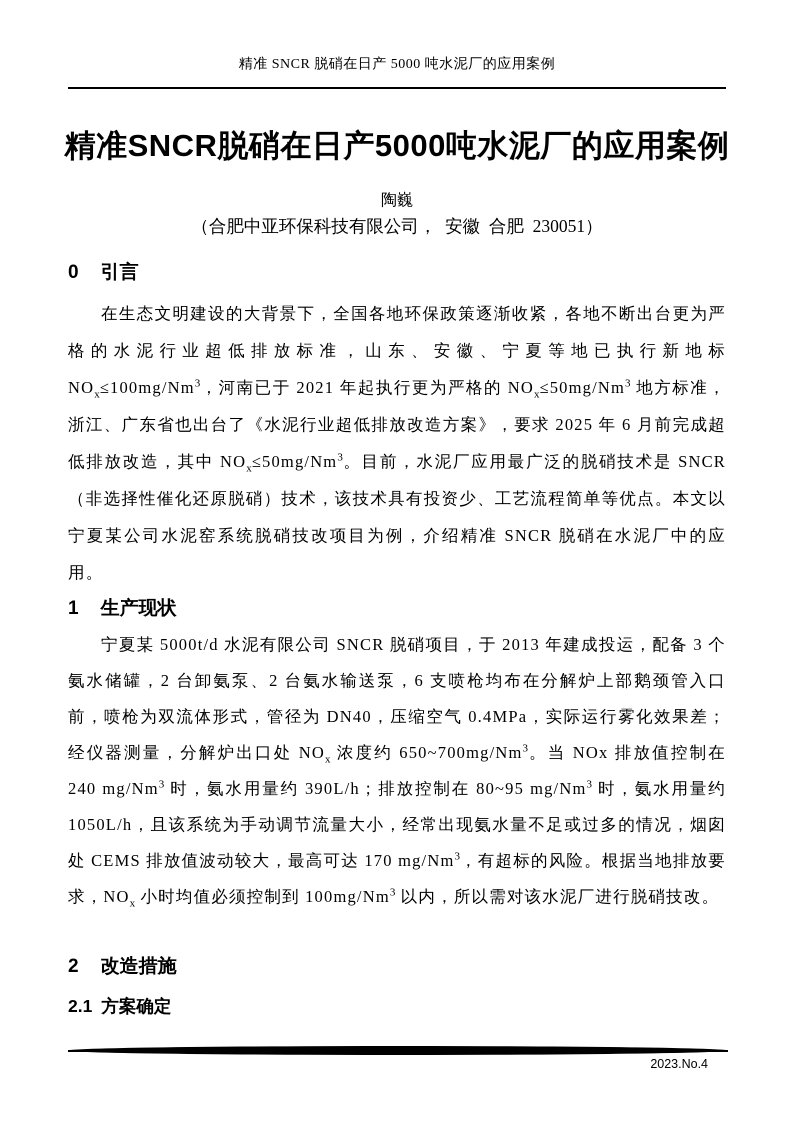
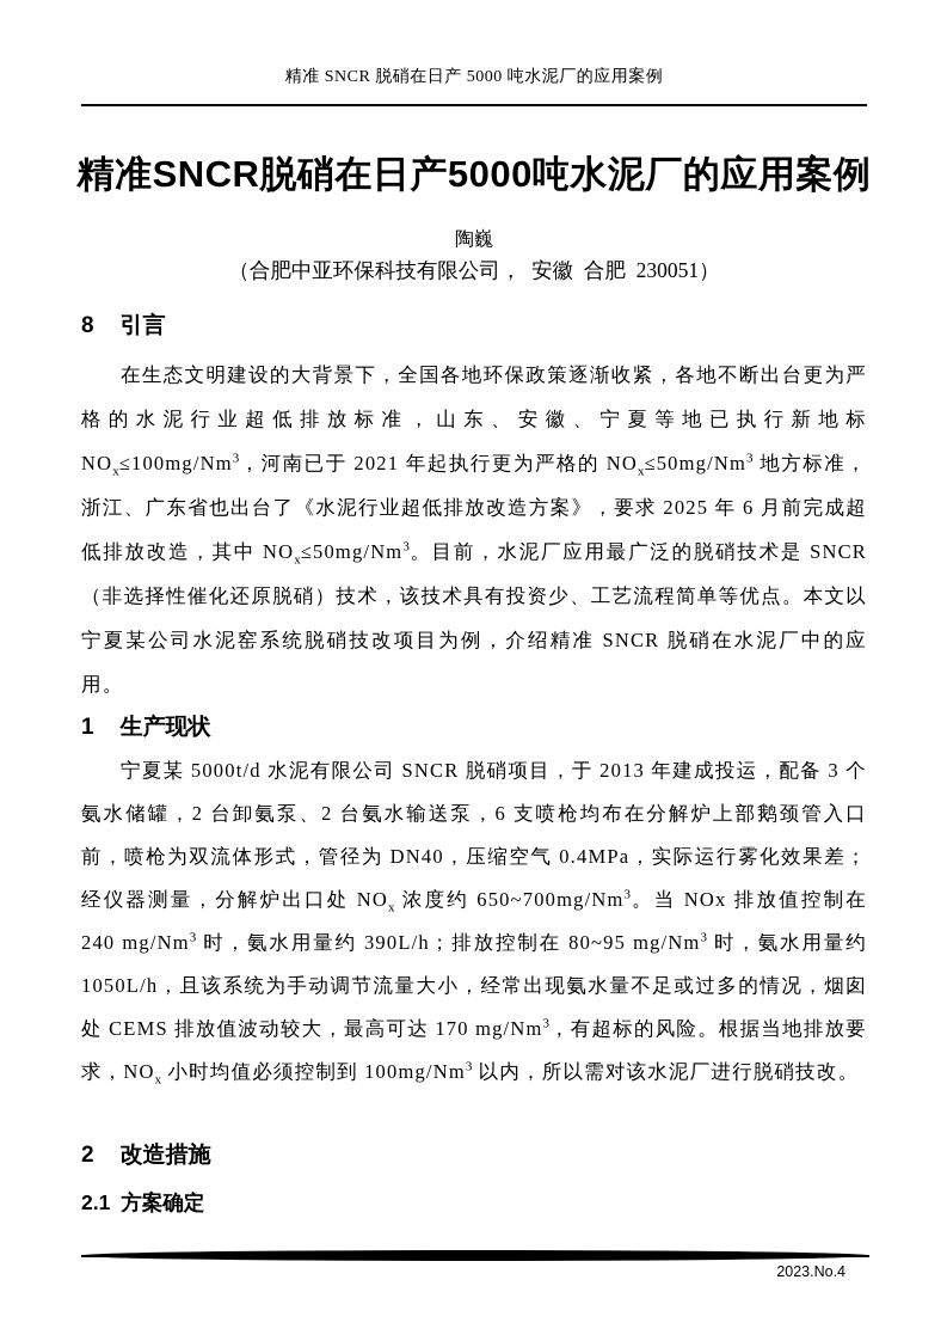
  精准 SNCR 脱硝在日产 5000 吨水泥厂的应用案例
  精准SNCR脱硝在日产5000吨水泥厂的应用案例
  陶巍
  （合肥中亚环保科技有限公司， 安徽 合肥 230051）
- 0 引言
+ 8 引言
  在生态文明建设的大背景下，全国各地环保政策逐渐收紧，各地不断出台更为严格的水泥行业超低排放标准，山东、安徽、宁夏等地已执行新地标NOx≤100mg/Nm3，河南已于 2021 年起执行更为严格的 NOx≤50mg/Nm3 地方标准，浙江、广东省也出台了《水泥行业超低排放改造方案》，要求 2025 年 6 月前完成超低排放改造，其中 NOx≤50mg/Nm3。目前，水泥厂应用最广泛的脱硝技术是 SNCR（非选择性催化还原脱硝）技术，该技术具有投资少、工艺流程简单等优点。本文以宁夏某公司水泥窑系统脱硝技改项目为例，介绍精准 SNCR 脱硝在水泥厂中的应用。
  1 生产现状
  宁夏某 5000t/d 水泥有限公司 SNCR 脱硝项目，于 2013 年建成投运，配备 3 个氨水储罐，2 台卸氨泵、2 台氨水输送泵，6 支喷枪均布在分解炉上部鹅颈管入口前，喷枪为双流体形式，管径为 DN40，压缩空气 0.4MPa，实际运行雾化效果差；经仪器测量，分解炉出口处 NOx 浓度约 650~700mg/Nm3。当 NOx 排放值控制在 240 mg/Nm3 时，氨水用量约 390L/h；排放控制在 80~95 mg/Nm3 时，氨水用量约 1050L/h，且该系统为手动调节流量大小，经常出现氨水量不足或过多的情况，烟囱处 CEMS 排放值波动较大，最高可达 170 mg/Nm3，有超标的风险。根据当地排放要求，NOx 小时均值必须控制到 100mg/Nm3 以内，所以需对该水泥厂进行脱硝技改。
  2 改造措施
  2.1 方案确定
  2023.No.4
